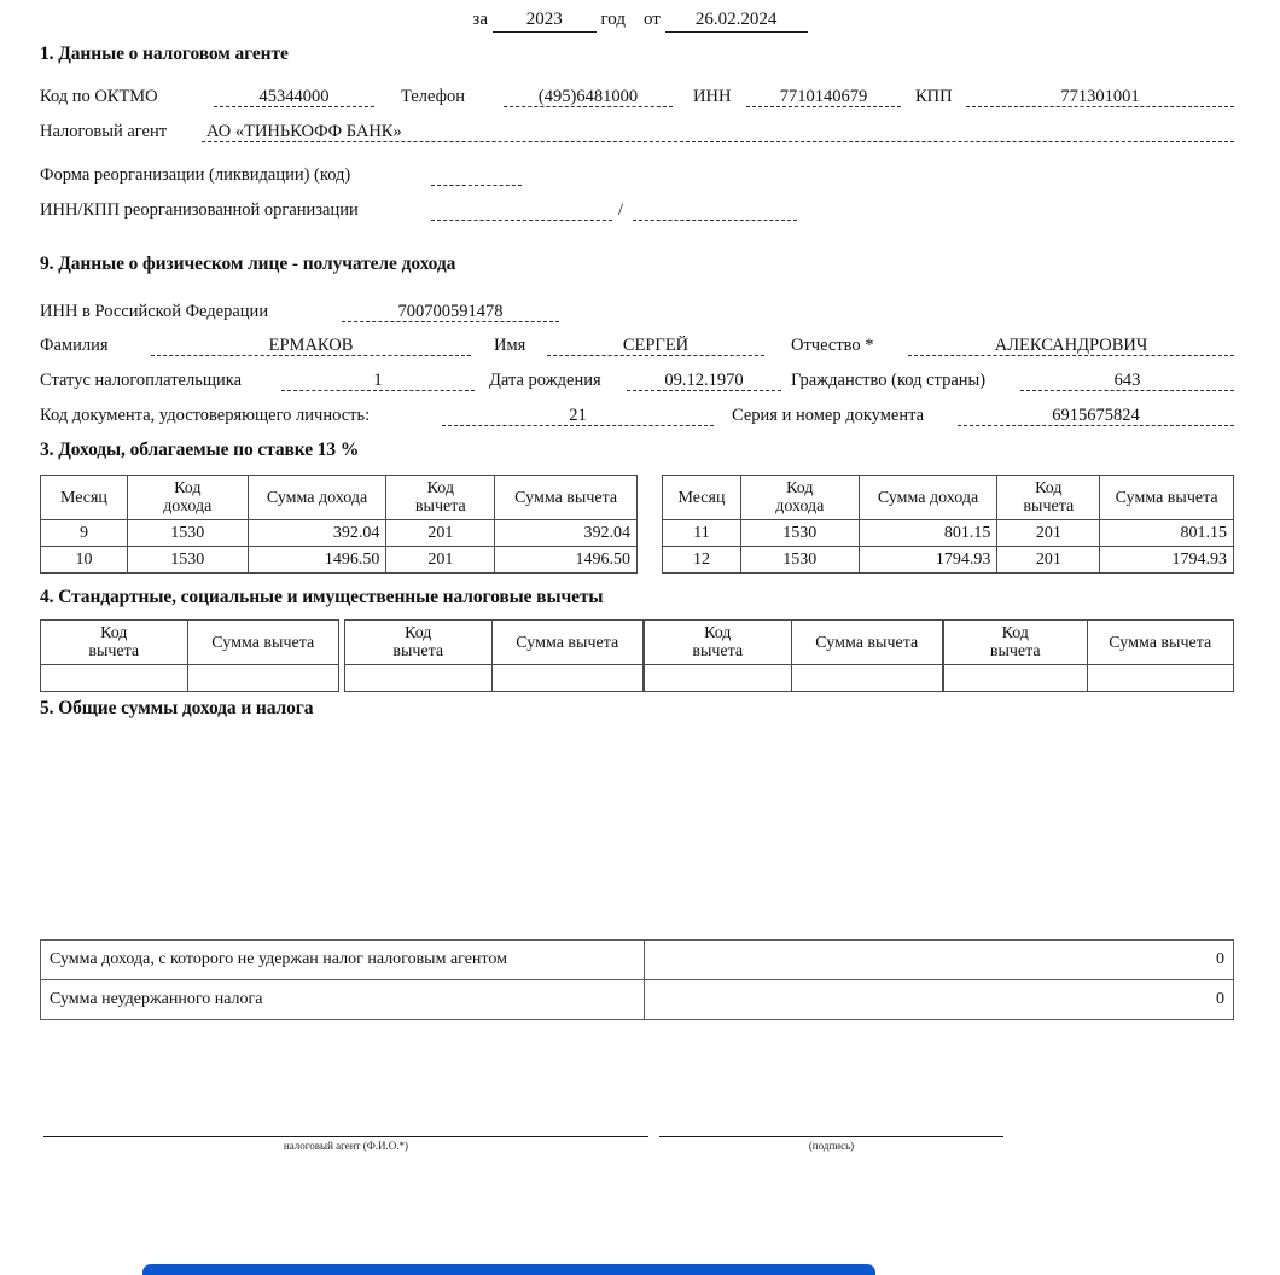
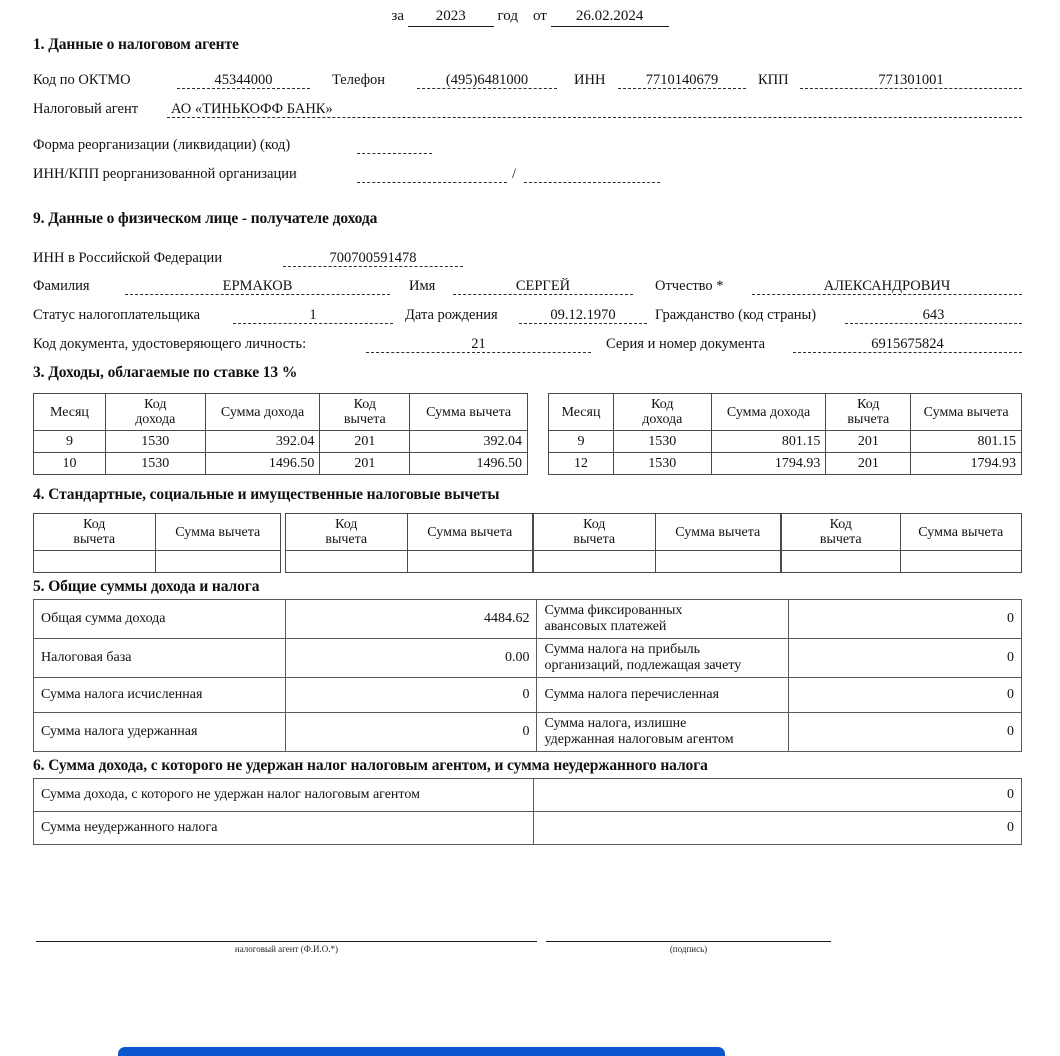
  за 2023 год от 26.02.2024
  1. Данные о налоговом агенте
  Код по ОКТМО
  45344000
  Телефон
  (495)6481000
  ИНН
  7710140679
  КПП
  771301001
  Налоговый агент
  АО «ТИНЬКОФФ БАНК»
  Форма реорганизации (ликвидации) (код)
  ИНН/КПП реорганизованной организации
  /
  9. Данные о физическом лице - получателе дохода
  ИНН в Российской Федерации
  700700591478
  Фамилия
  ЕРМАКОВ
  Имя
  СЕРГЕЙ
  Отчество *
  АЛЕКСАНДРОВИЧ
  Статус налогоплательщика
  1
  Дата рождения
  09.12.1970
  Гражданство (код страны)
  643
  Код документа, удостоверяющего личность:
  21
  Серия и номер документа
  6915675824
  3. Доходы, облагаемые по ставке 13 %
  Месяц	Код дохода	Сумма дохода	Код вычета	Сумма вычета
  9	1530	392.04	201	392.04
  10	1530	1496.50	201	1496.50
  Месяц	Код дохода	Сумма дохода	Код вычета	Сумма вычета
- 11	1530	801.15	201	801.15
+ 9	1530	801.15	201	801.15
  12	1530	1794.93	201	1794.93
  4. Стандартные, социальные и имущественные налоговые вычеты
  Код вычета	Сумма вычета
  Код вычета	Сумма вычета
  Код вычета	Сумма вычета
  Код вычета	Сумма вычета
  5. Общие суммы дохода и налога
+ Общая сумма дохода	4484.62	Сумма фиксированных авансовых платежей	0
+ Налоговая база	0.00	Сумма налога на прибыль организаций, подлежащая зачету	0
+ Сумма налога исчисленная	0	Сумма налога перечисленная	0
+ Сумма налога удержанная	0	Сумма налога, излишне удержанная налоговым агентом	0
+ 6. Сумма дохода, с которого не удержан налог налоговым агентом, и сумма неудержанного налога
  Сумма дохода, с которого не удержан налог налоговым агентом	0
  Сумма неудержанного налога	0
  налоговый агент (Ф.И.О.*)
  (подпись)
